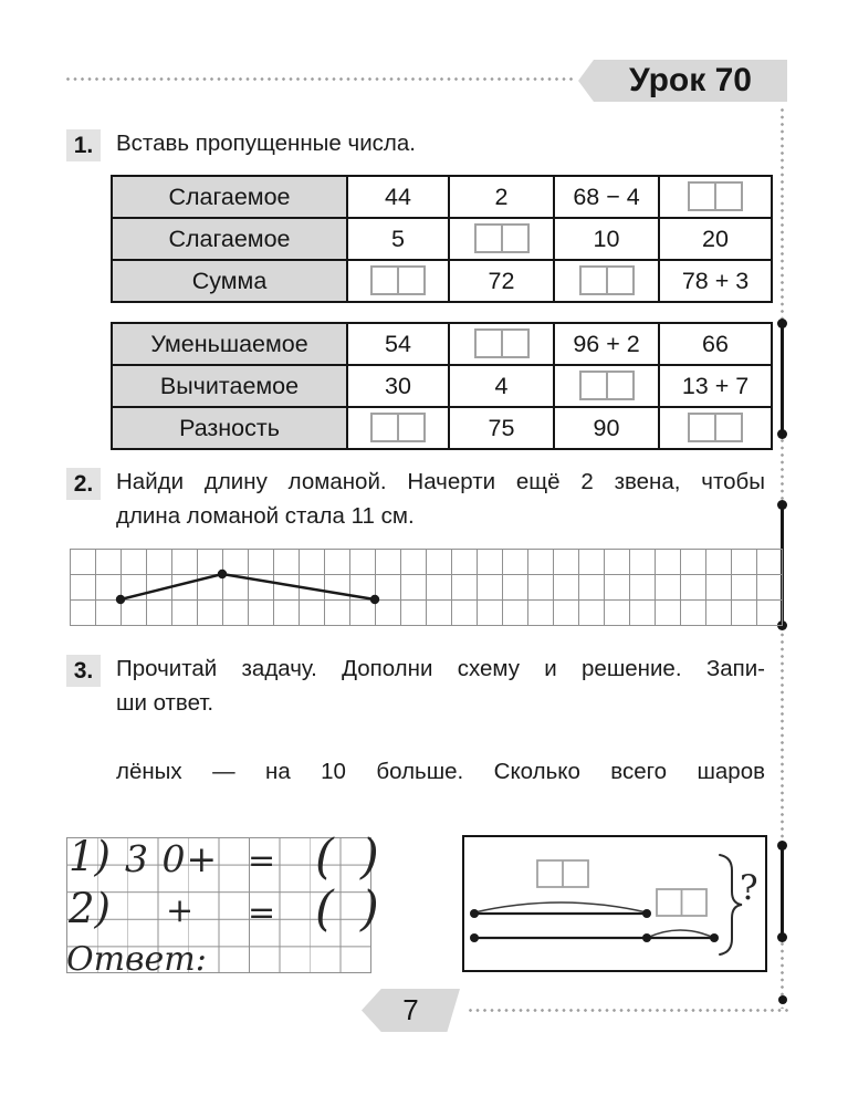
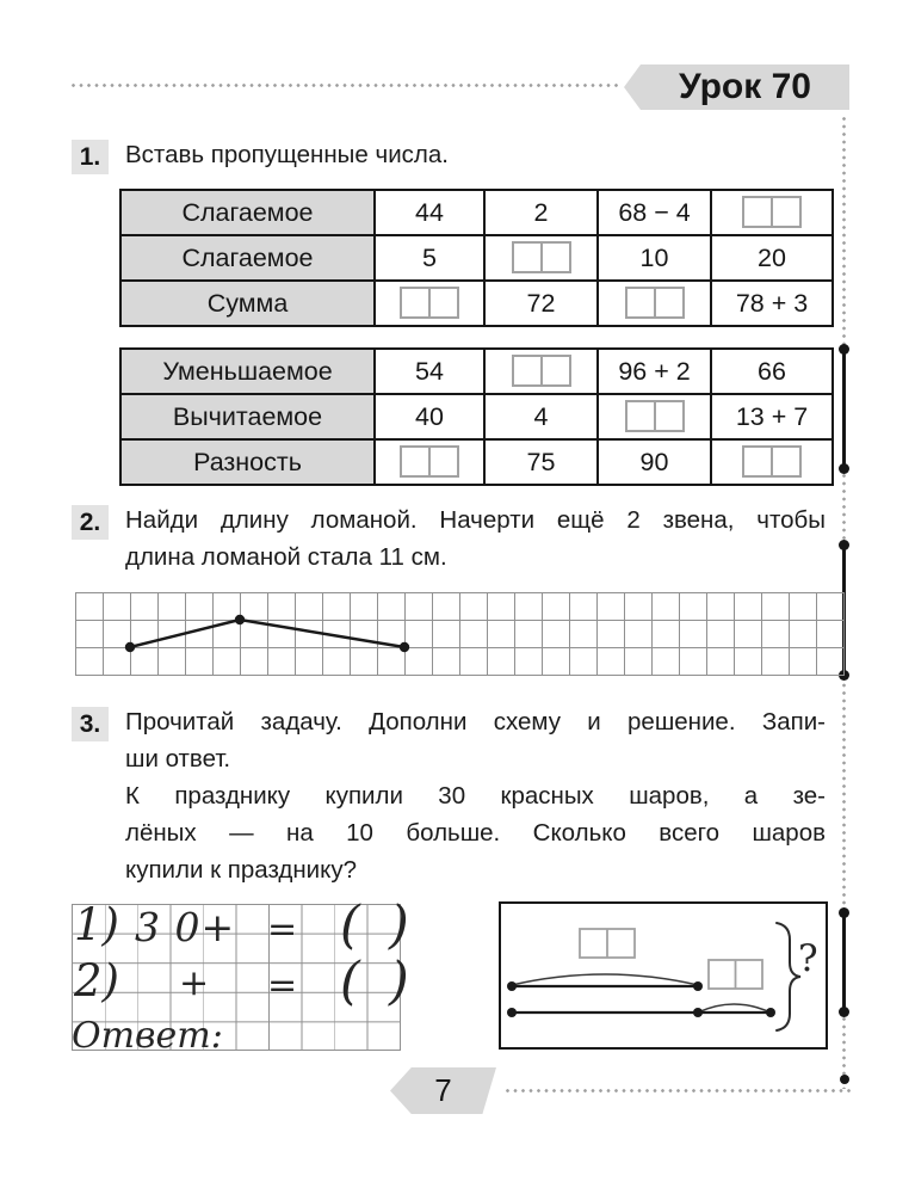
  Урок 70
  1.
  Вставь пропущенные числа.
  Слагаемое	44	2	68 − 4
  Слагаемое	5		10	20
  Сумма		72		78 + 3
  Уменьшаемое	54		96 + 2	66
- Вычитаемое	30	4		13 + 7
+ Вычитаемое	40	4		13 + 7
  Разность		75	90
  2.
  Найди длину ломаной. Начерти ещё 2 звена, чтобы
  длина ломаной стала 11 см.
  3.
  Прочитай задачу. Дополни схему и решение. Запи-
  ши ответ.
+ К празднику купили 30 красных шаров, а зе-
  лёных — на 10 больше. Сколько всего шаров
+ купили к празднику?
  1)
  3 0+
  =
  (
  )
  2)
  +
  =
  (
  )
  Ответ:
  ?
  7
